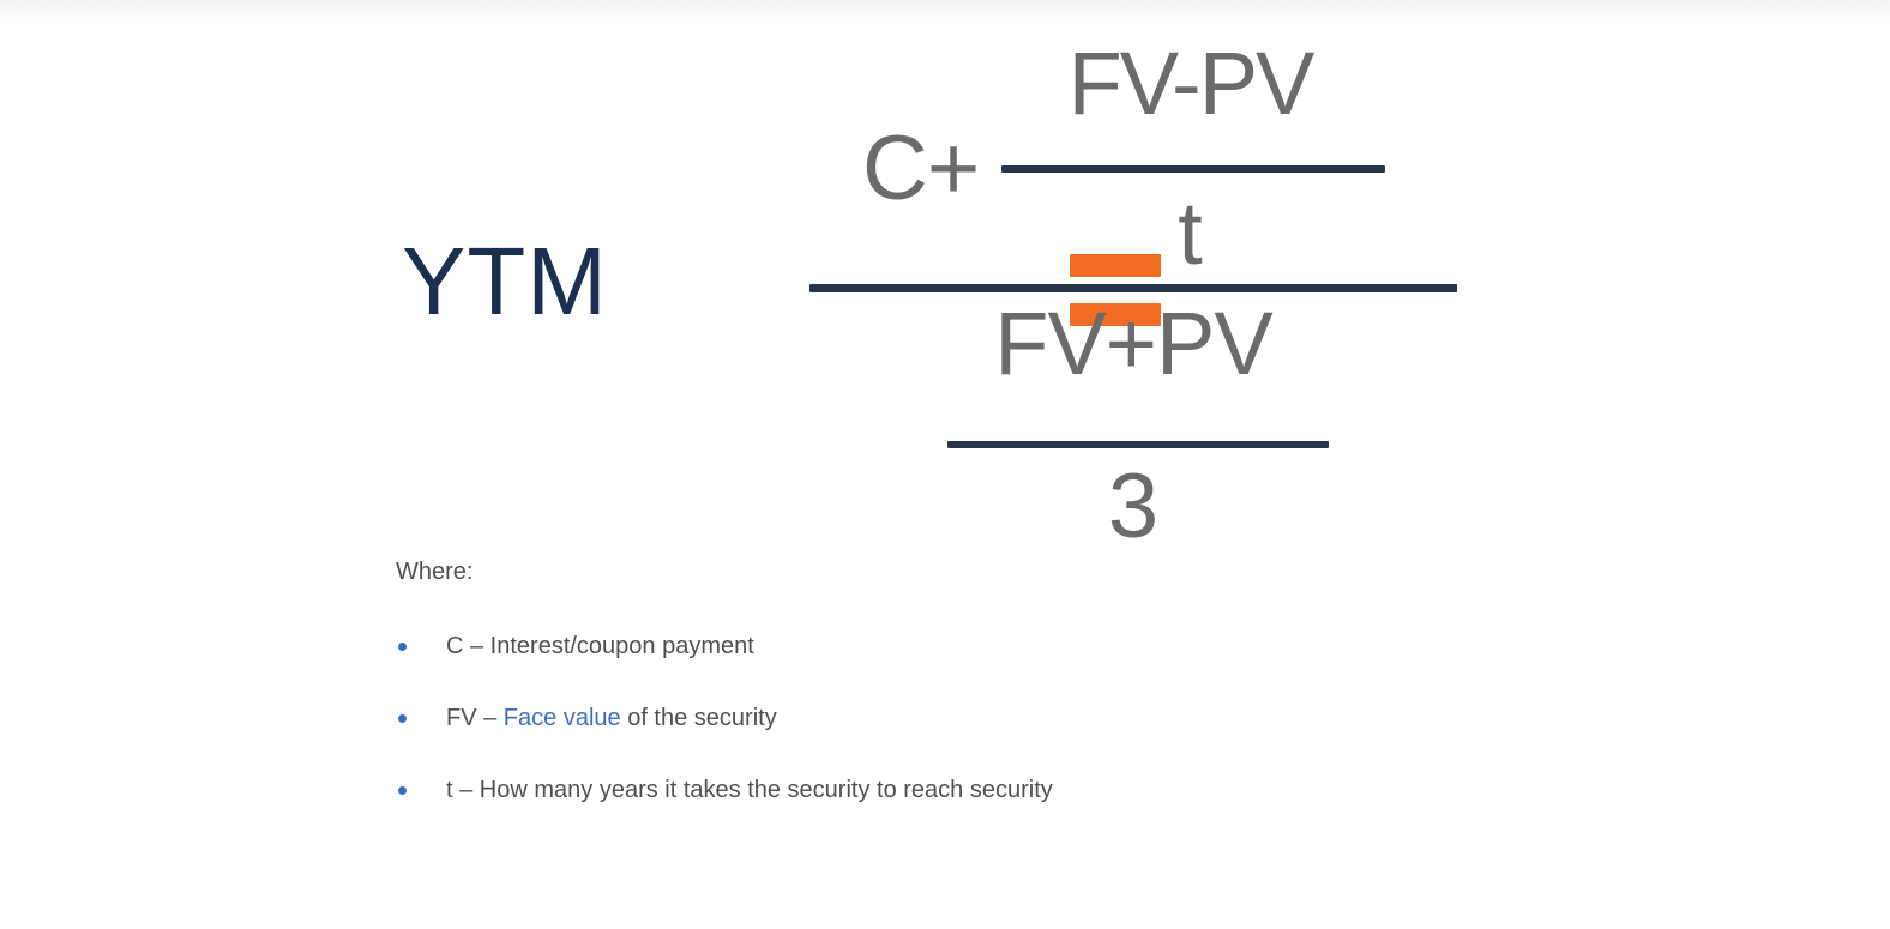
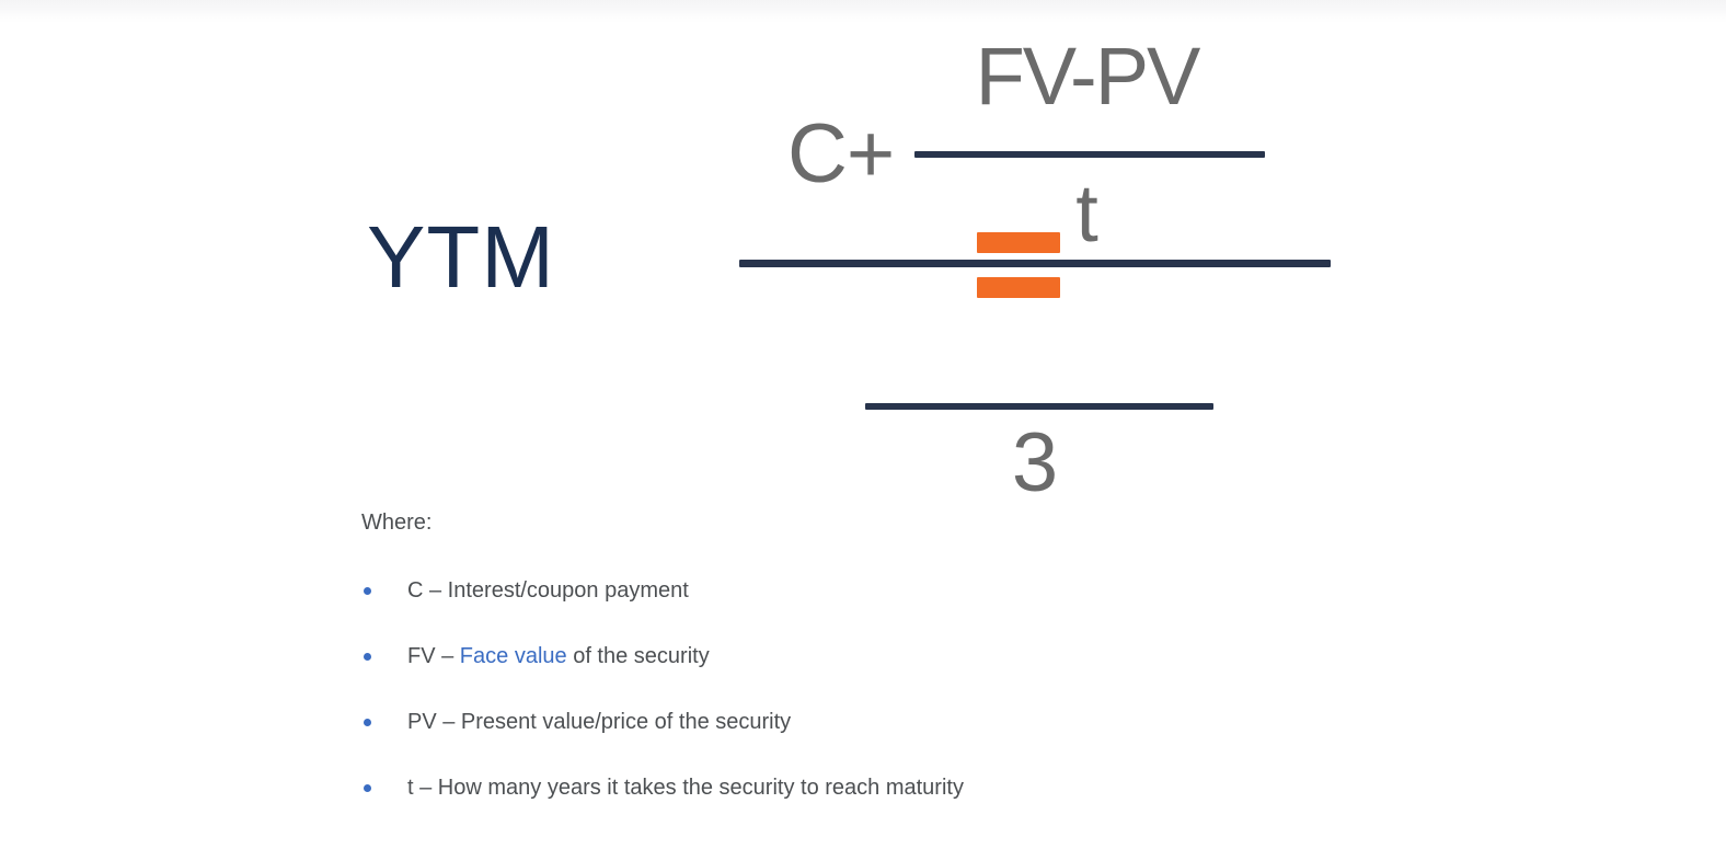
  YTM
  C+
  FV-PV
  t
- FV+PV
  3
  Where:
  C – Interest/coupon payment
  FV – Face value of the security
+ PV – Present value/price of the security
- t – How many years it takes the security to reach security
+ t – How many years it takes the security to reach maturity
